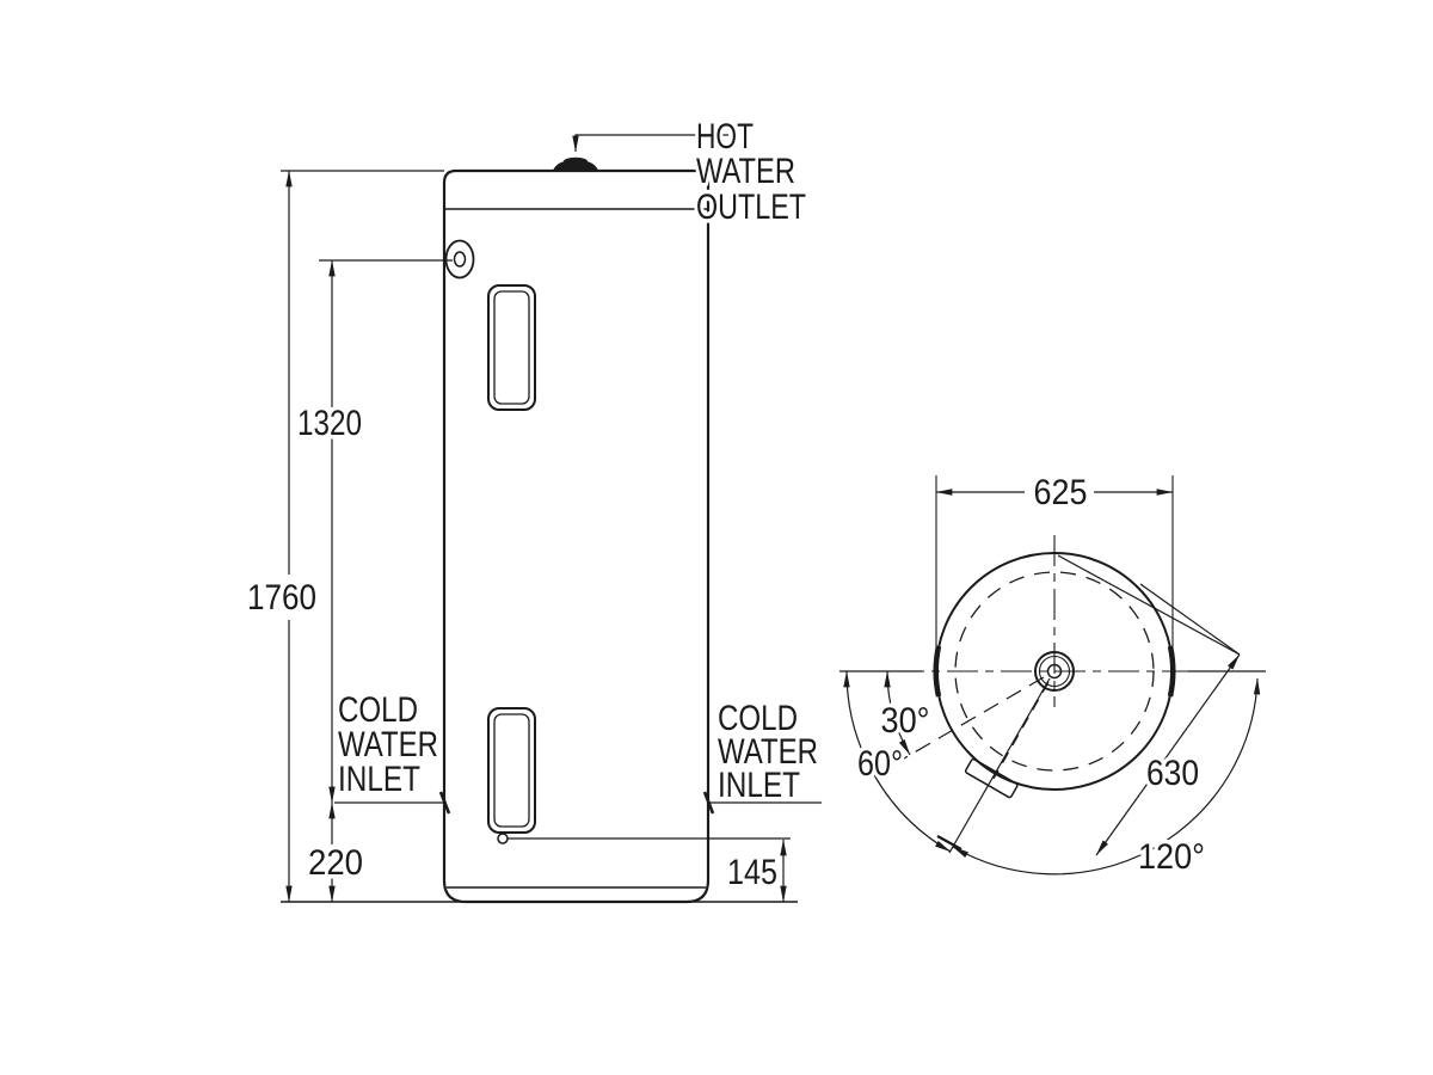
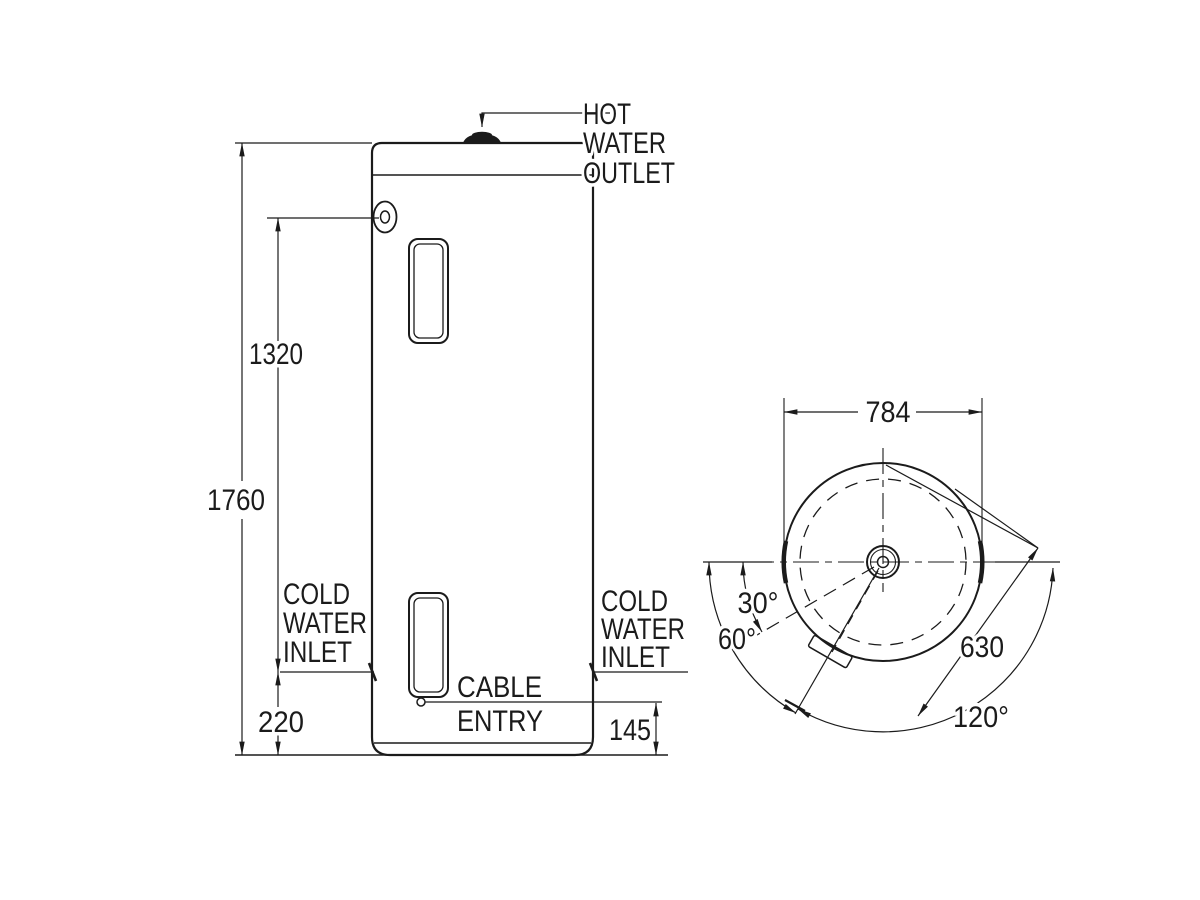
  1760
  1320
  220
  145
  HOT
  WATER
  OUTLET
  COLD
  WATER
  INLET
  COLD
  WATER
  INLET
+ CABLE
+ ENTRY
- 625
+ 784
  630
  30°
  60°
  120°
